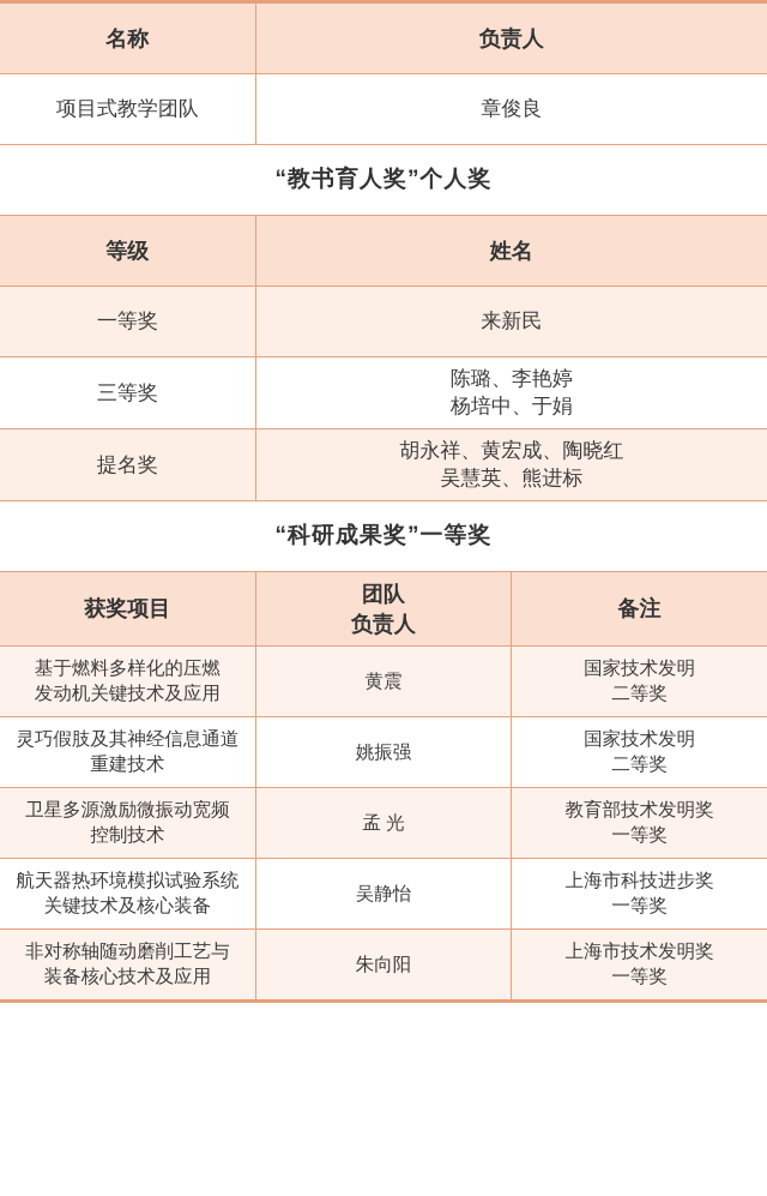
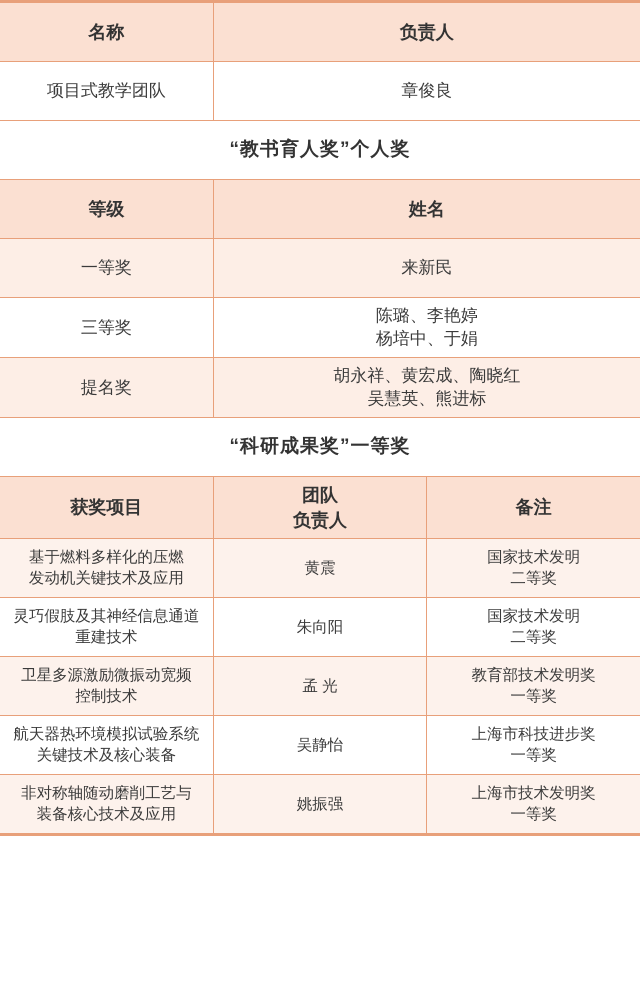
  名称	负责人
  项目式教学团队	章俊良
  “教书育人奖”个人奖
  等级	姓名
  一等奖	来新民
  三等奖	陈璐、李艳婷 杨培中、于娟
  提名奖	胡永祥、黄宏成、陶晓红 吴慧英、熊进标
  “科研成果奖”一等奖
  获奖项目	团队 负责人	备注
  基于燃料多样化的压燃 发动机关键技术及应用	黄震	国家技术发明 二等奖
- 灵巧假肢及其神经信息通道 重建技术	姚振强	国家技术发明 二等奖
+ 灵巧假肢及其神经信息通道 重建技术	朱向阳	国家技术发明 二等奖
  卫星多源激励微振动宽频 控制技术	孟 光	教育部技术发明奖 一等奖
  航天器热环境模拟试验系统 关键技术及核心装备	吴静怡	上海市科技进步奖 一等奖
- 非对称轴随动磨削工艺与 装备核心技术及应用	朱向阳	上海市技术发明奖 一等奖
+ 非对称轴随动磨削工艺与 装备核心技术及应用	姚振强	上海市技术发明奖 一等奖
